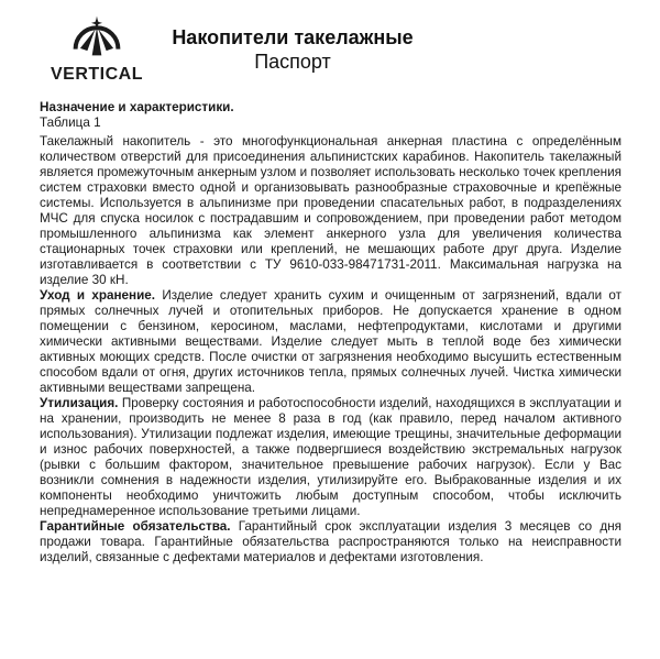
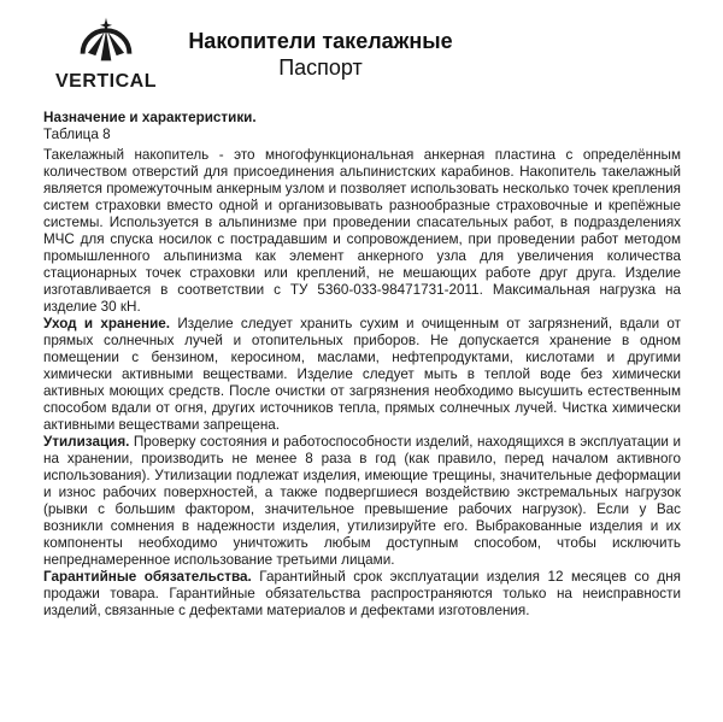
  VERTICAL
  Накопители такелажные
  Паспорт
  Назначение и характеристики.
- Таблица 1
+ Таблица 8
- Такелажный накопитель - это многофункциональная анкерная пластина с определённым количеством отверстий для присоединения альпинистских карабинов. Накопитель такелажный является промежуточным анкерным узлом и позволяет использовать несколько точек крепления систем страховки вместо одной и организовывать разнообразные страховочные и крепёжные системы. Используется в альпинизме при проведении спасательных работ, в подразделениях МЧС для спуска носилок с пострадавшим и сопровождением, при проведении работ методом промышленного альпинизма как элемент анкерного узла для увеличения количества стационарных точек страховки или креплений, не мешающих работе друг друга. Изделие изготавливается в соответствии с ТУ 9610-033-98471731-2011. Максимальная нагрузка на изделие 30 кН.
+ Такелажный накопитель - это многофункциональная анкерная пластина с определённым количеством отверстий для присоединения альпинистских карабинов. Накопитель такелажный является промежуточным анкерным узлом и позволяет использовать несколько точек крепления систем страховки вместо одной и организовывать разнообразные страховочные и крепёжные системы. Используется в альпинизме при проведении спасательных работ, в подразделениях МЧС для спуска носилок с пострадавшим и сопровождением, при проведении работ методом промышленного альпинизма как элемент анкерного узла для увеличения количества стационарных точек страховки или креплений, не мешающих работе друг друга. Изделие изготавливается в соответствии с ТУ 5360-033-98471731-2011. Максимальная нагрузка на изделие 30 кН.
  Уход и хранение. Изделие следует хранить сухим и очищенным от загрязнений, вдали от прямых солнечных лучей и отопительных приборов. Не допускается хранение в одном помещении с бензином, керосином, маслами, нефтепродуктами, кислотами и другими химически активными веществами. Изделие следует мыть в теплой воде без химически активных моющих средств. После очистки от загрязнения необходимо высушить естественным способом вдали от огня, других источников тепла, прямых солнечных лучей. Чистка химически активными веществами запрещена.
  Утилизация. Проверку состояния и работоспособности изделий, находящихся в эксплуатации и на хранении, производить не менее 8 раза в год (как правило, перед началом активного использования). Утилизации подлежат изделия, имеющие трещины, значительные деформации и износ рабочих поверхностей, а также подвергшиеся воздействию экстремальных нагрузок (рывки с большим фактором, значительное превышение рабочих нагрузок). Если у Вас возникли сомнения в надежности изделия, утилизируйте его. Выбракованные изделия и их компоненты необходимо уничтожить любым доступным способом, чтобы исключить непреднамеренное использование третьими лицами.
- Гарантийные обязательства. Гарантийный срок эксплуатации изделия 3 месяцев со дня продажи товара. Гарантийные обязательства распространяются только на неисправности изделий, связанные с дефектами материалов и дефектами изготовления.
+ Гарантийные обязательства. Гарантийный срок эксплуатации изделия 12 месяцев со дня продажи товара. Гарантийные обязательства распространяются только на неисправности изделий, связанные с дефектами материалов и дефектами изготовления.
